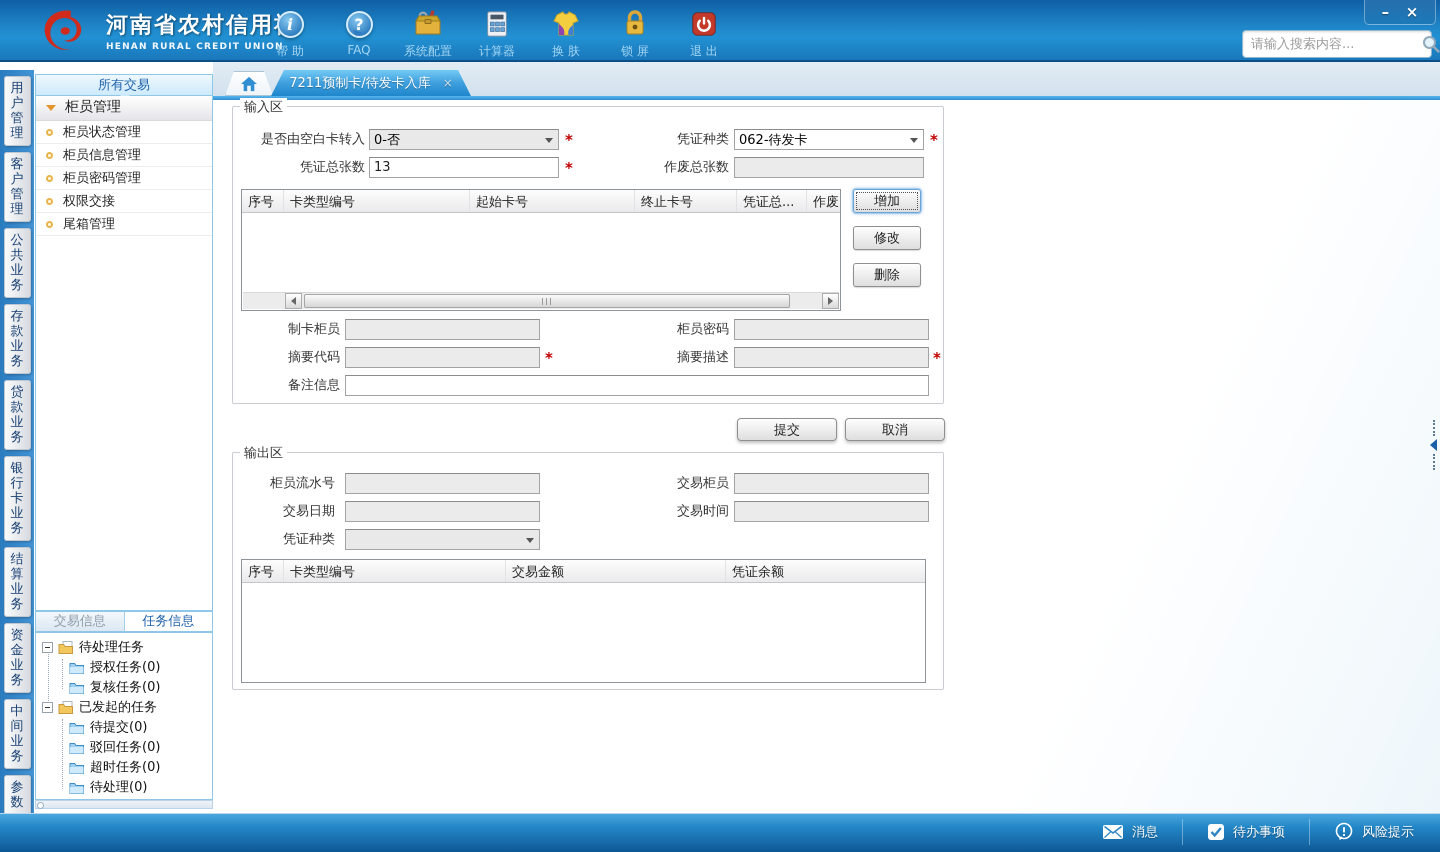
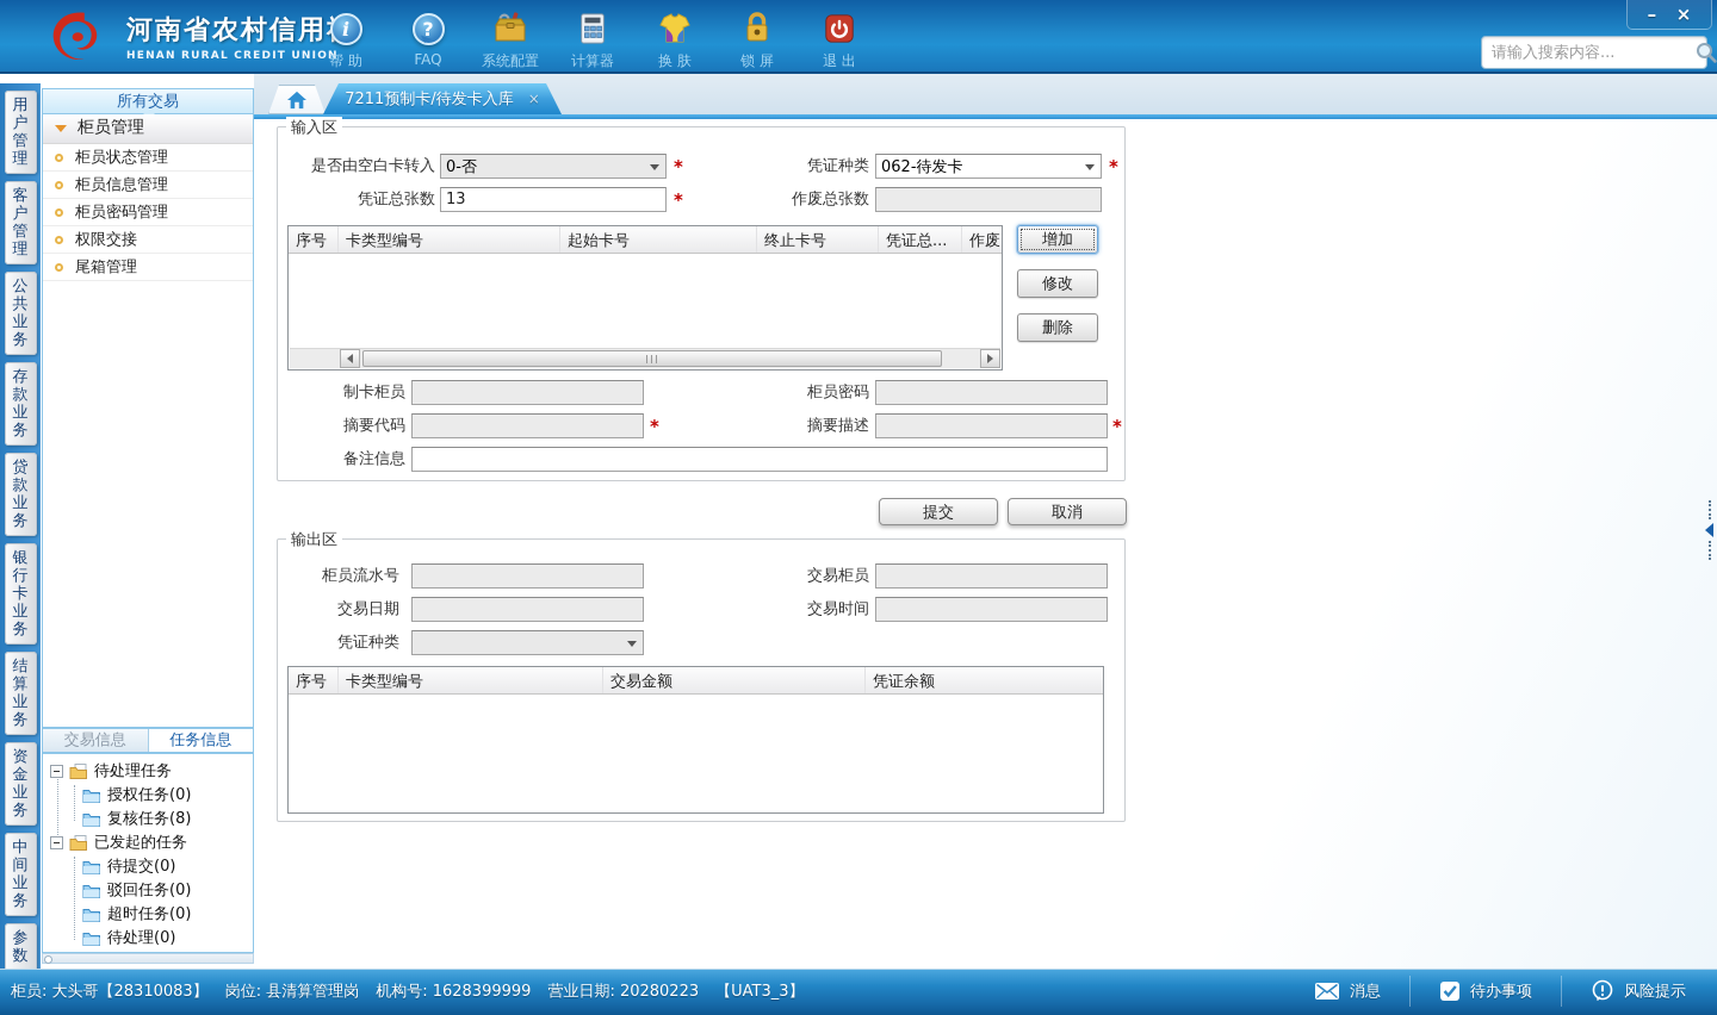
  河南省农村信用
  HENAN RURAL CREDIT UNION
  帮 助
  FAQ
  系统配置
  计算器
  换 肤
  锁 屏
  退 出
  –
  ×
  请输入搜索内容...
  用户管理
  客户管理
  公共业务
  存款业务
  贷款业务
  银行卡业务
  结算业务
  资金业务
  中间业务
  参数
  所有交易
  柜员管理
  柜员状态管理
  柜员信息管理
  柜员密码管理
  权限交接
  尾箱管理
  交易信息
  任务信息
  待处理任务
  授权任务(0)
- 复核任务(0)
+ 复核任务(8)
  已发起的任务
  待提交(0)
  驳回任务(0)
  超时任务(0)
  待处理(0)
  7211预制卡/待发卡入库
  ×
  输入区
  是否由空白卡转入
  0-否
  *
  凭证种类
  062-待发卡
  *
  凭证总张数
  13
  *
  作废总张数
  序号
  卡类型编号
  起始卡号
  终止卡号
  凭证总...
  作废
  增加
  修改
  删除
  制卡柜员
  柜员密码
  摘要代码
  *
  摘要描述
  *
  备注信息
  提交
  取消
  输出区
  柜员流水号
  交易柜员
  交易日期
  交易时间
  凭证种类
  序号
  卡类型编号
  交易金额
  凭证余额
+ 柜员: 大头哥【28310083】
+ 岗位: 县清算管理岗
+ 机构号: 1628399999
+ 营业日期: 20280223
+ 【UAT3_3】
  消息
  待办事项
  风险提示
